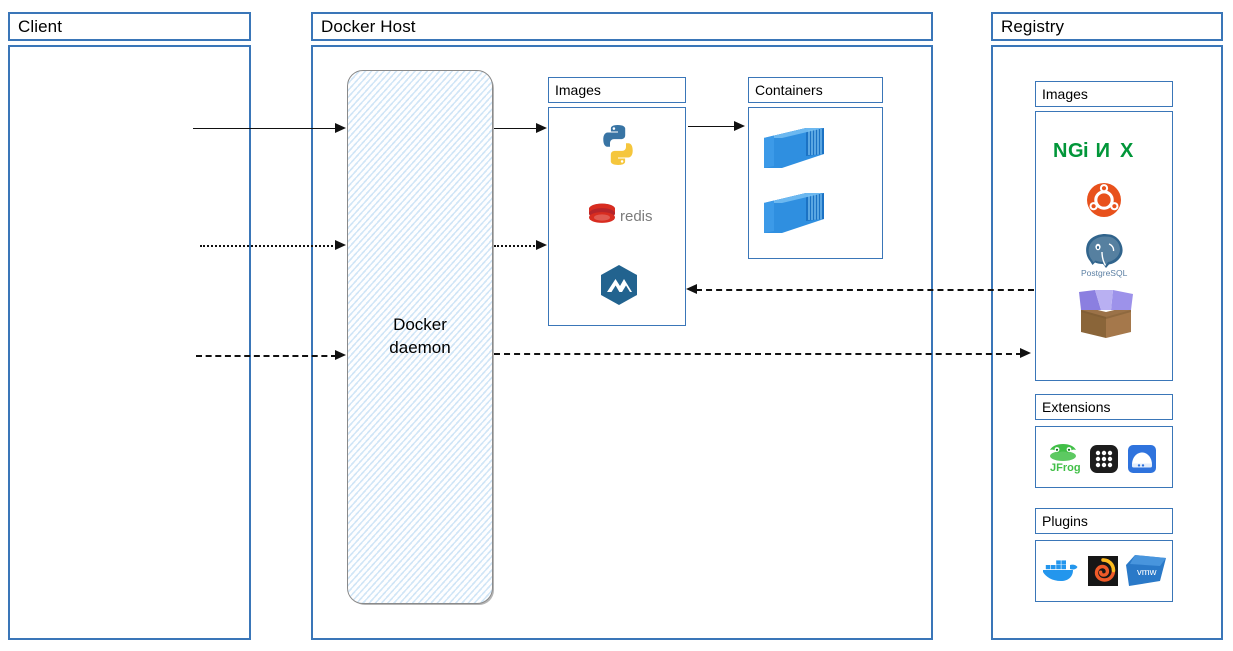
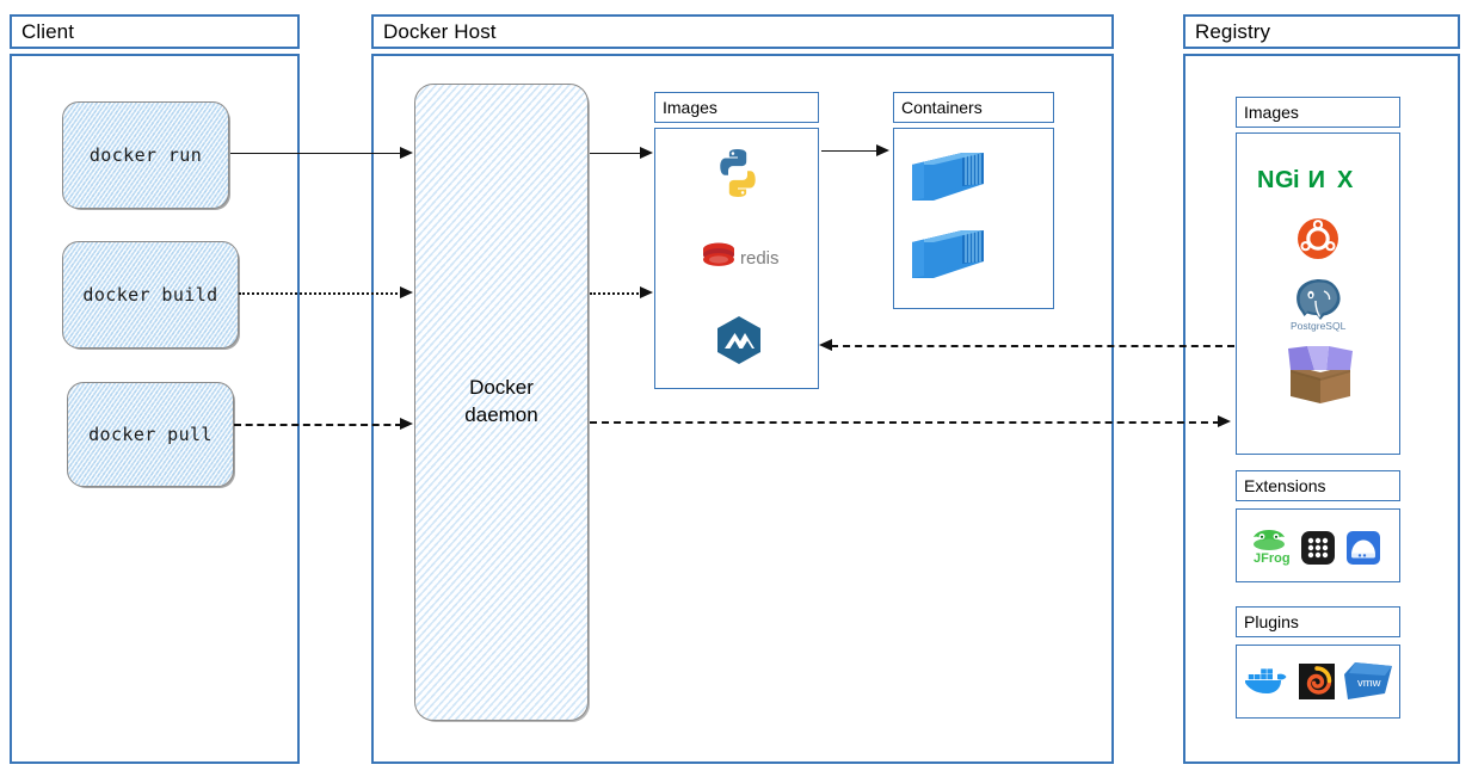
  Client
+ docker run
+ docker build
+ docker pull
  Docker Host
  Docker
  daemon
  Images
  redis
  Containers
  Registry
  Images
  NG
  i
  X
  PostgreSQL
  Extensions
  JFrog
  Plugins
  vmw
